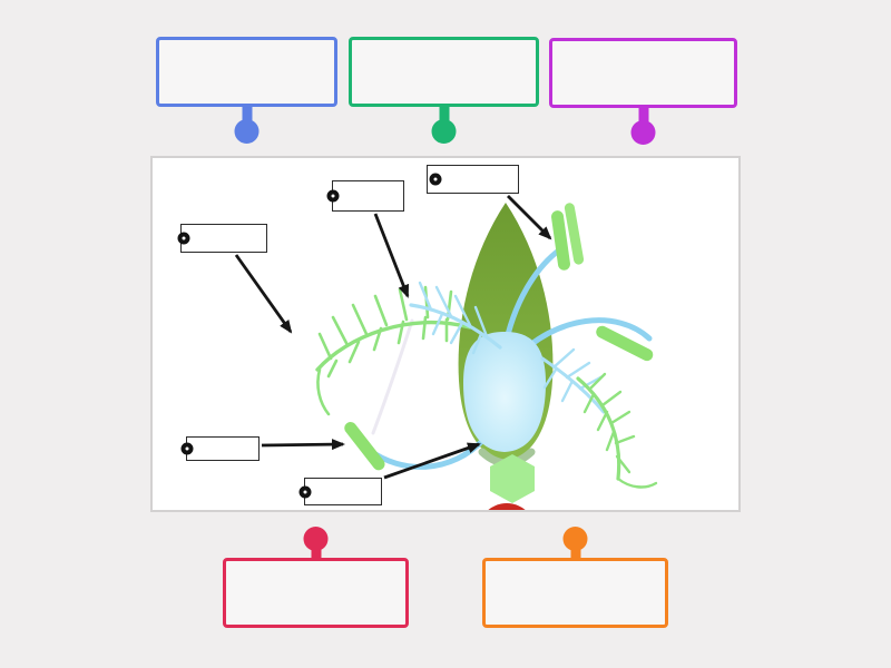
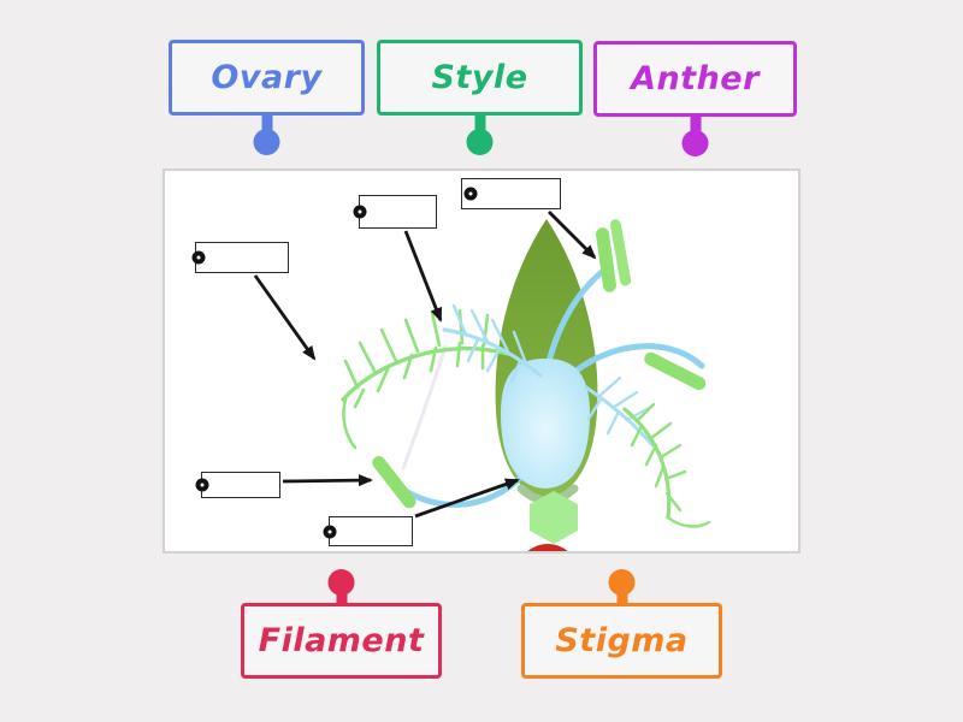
+ Ovary
+ Style
+ Anther
+ Filament
+ Stigma
